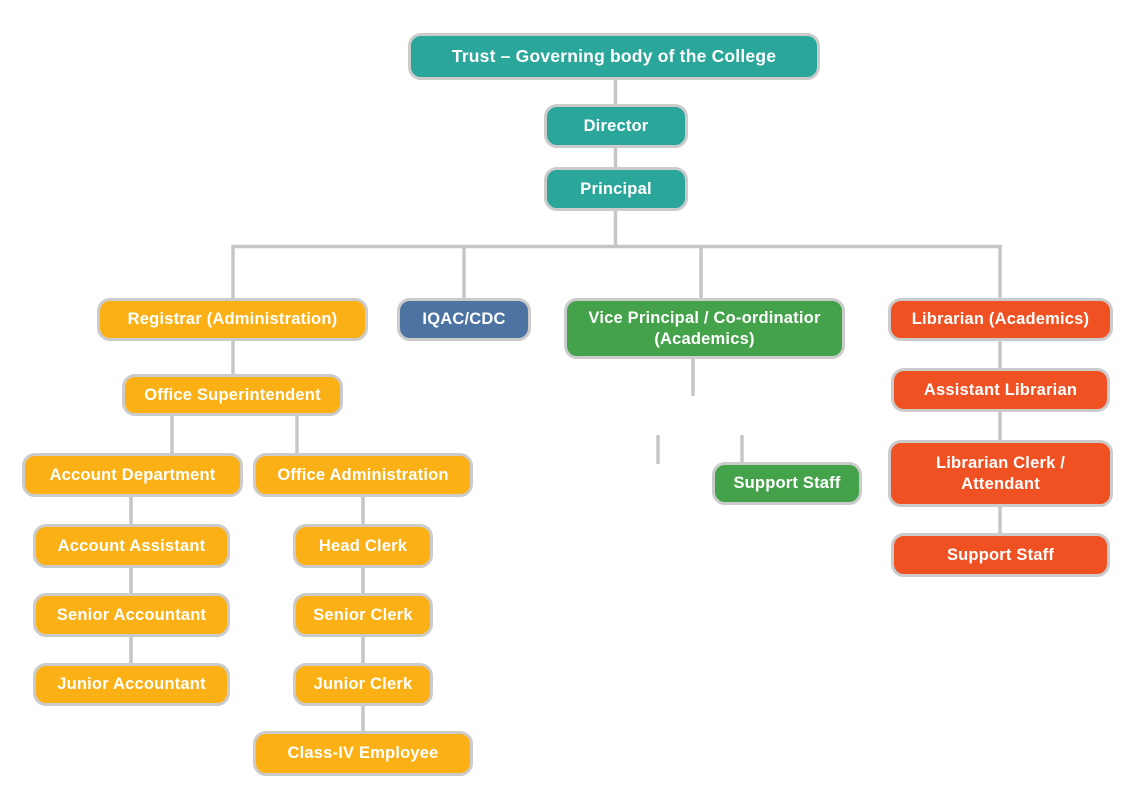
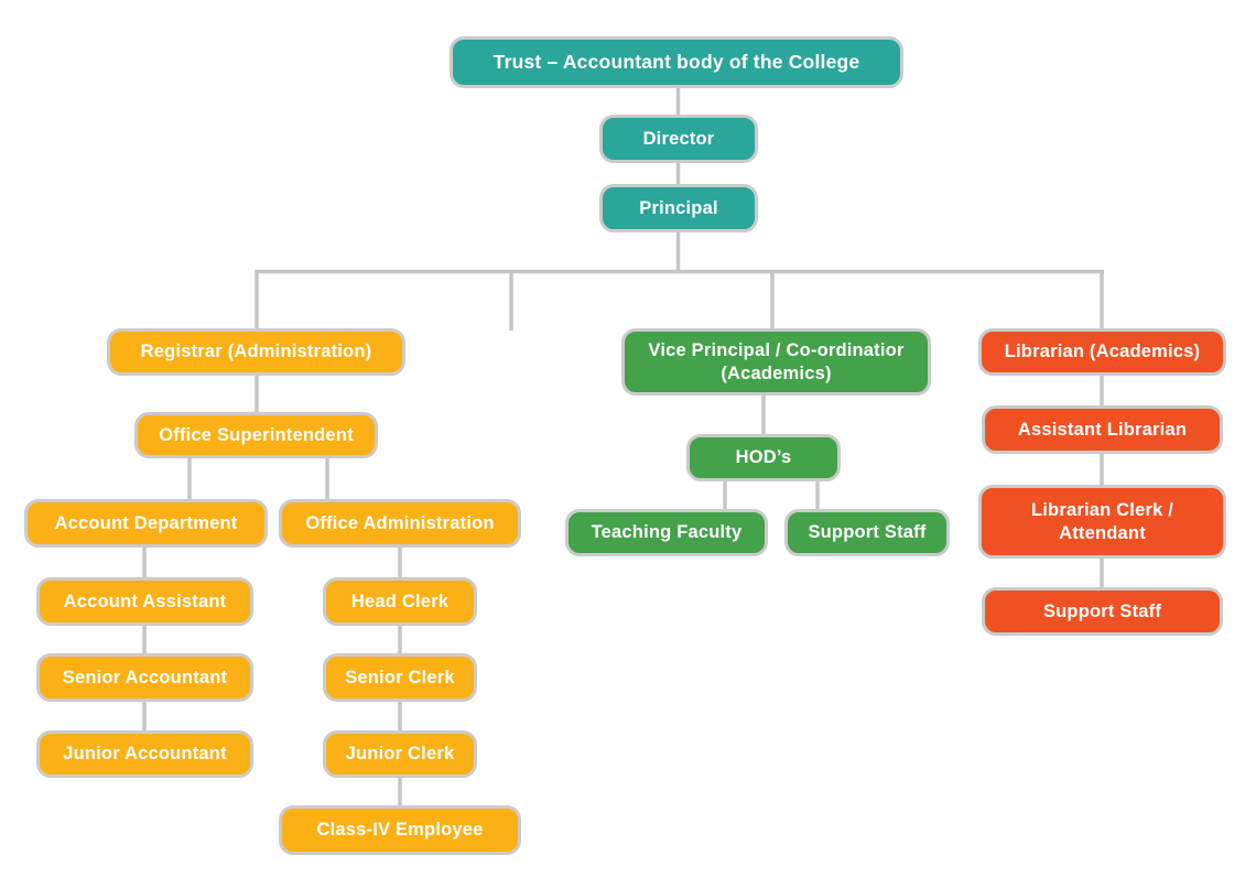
- Trust – Governing body of the College
+ Trust – Accountant body of the College
  Director
  Principal
  Registrar (Administration)
- IQAC/CDC
  Vice Principal / Co-ordinatior
  (Academics)
  Librarian (Academics)
  Office Superintendent
  Account Department
  Office Administration
  Account Assistant
  Senior Accountant
  Junior Accountant
  Head Clerk
  Senior Clerk
  Junior Clerk
  Class-IV Employee
+ HOD’s
+ Teaching Faculty
  Support Staff
  Assistant Librarian
  Librarian Clerk /
  Attendant
  Support Staff
